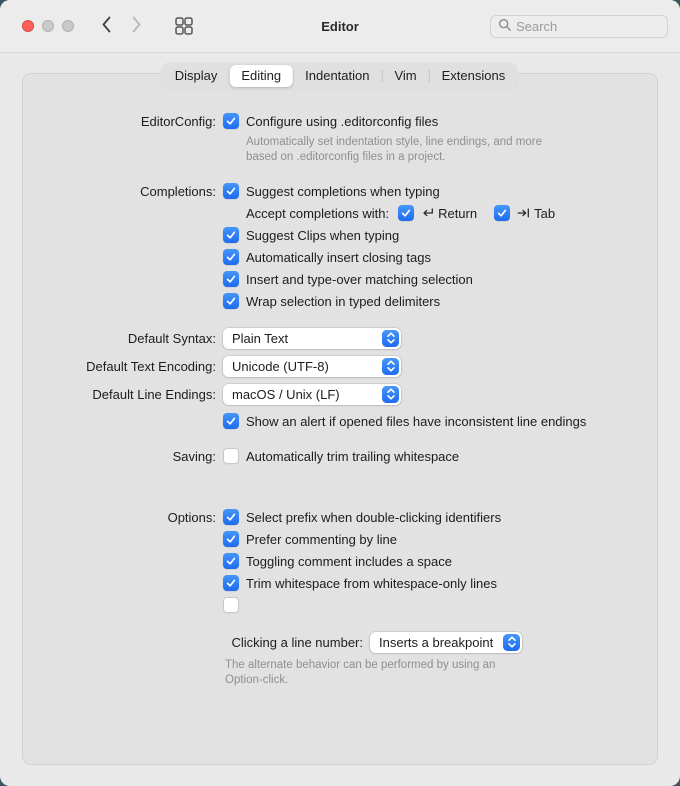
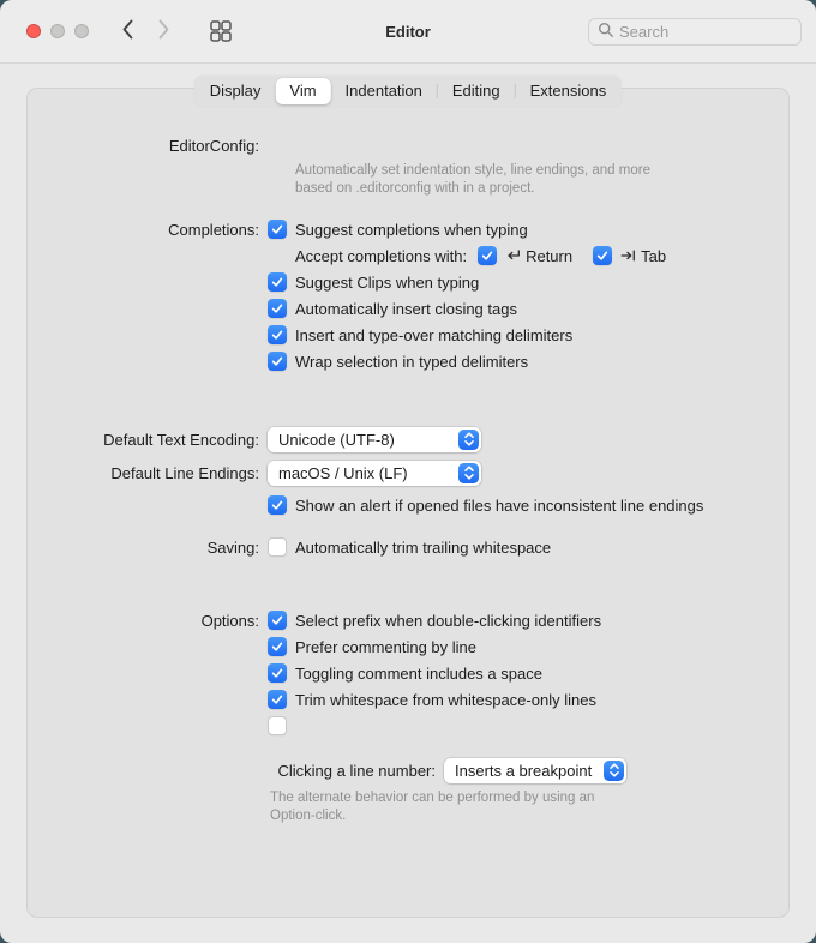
  Editor
  Search
  Display
- Editing
+ Vim
  Indentation
- Vim
+ Editing
  Extensions
  EditorConfig:
- Configure using .editorconfig files
- Automatically set indentation style, line endings, and more based on .editorconfig files in a project.
+ Automatically set indentation style, line endings, and more based on .editorconfig with in a project.
  Completions:
  Suggest completions when typing
  Accept completions with:
  Return
  Tab
  Suggest Clips when typing
  Automatically insert closing tags
- Insert and type-over matching selection
+ Insert and type-over matching delimiters
  Wrap selection in typed delimiters
- Default Syntax:
- Plain Text
  Default Text Encoding:
  Unicode (UTF-8)
  Default Line Endings:
  macOS / Unix (LF)
  Show an alert if opened files have inconsistent line endings
  Saving:
  Automatically trim trailing whitespace
  Options:
  Select prefix when double-clicking identifiers
  Prefer commenting by line
  Toggling comment includes a space
  Trim whitespace from whitespace-only lines
  Clicking a line number:
  Inserts a breakpoint
  The alternate behavior can be performed by using an Option-click.
